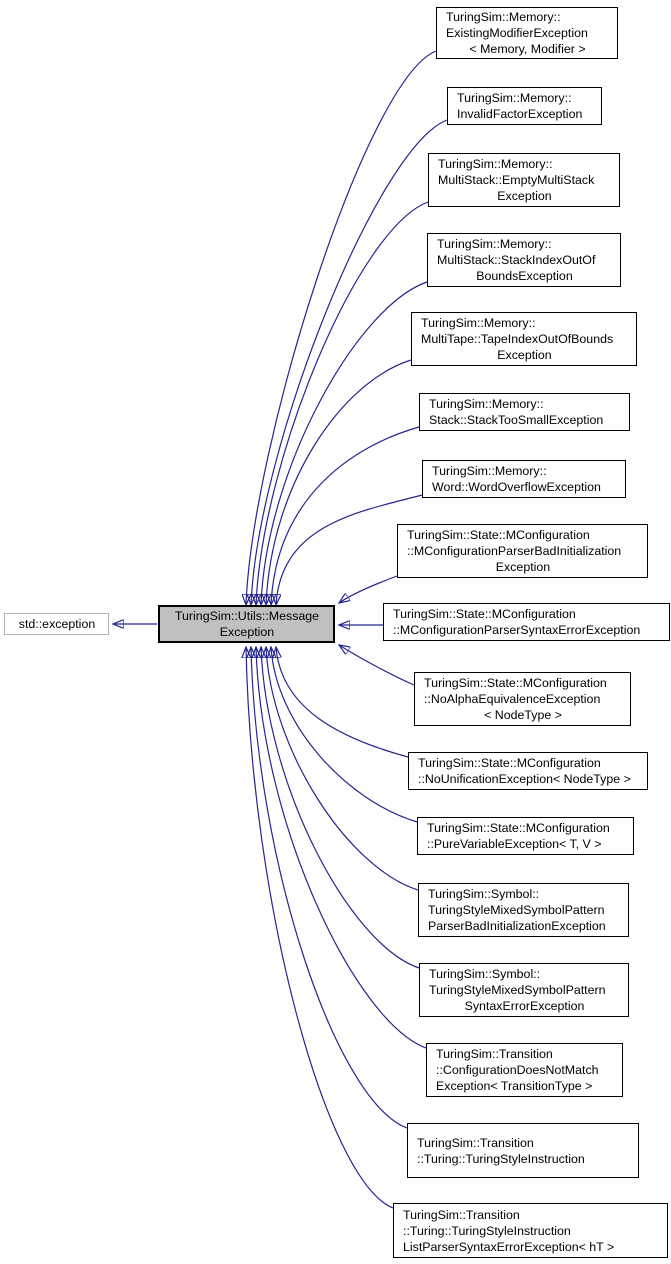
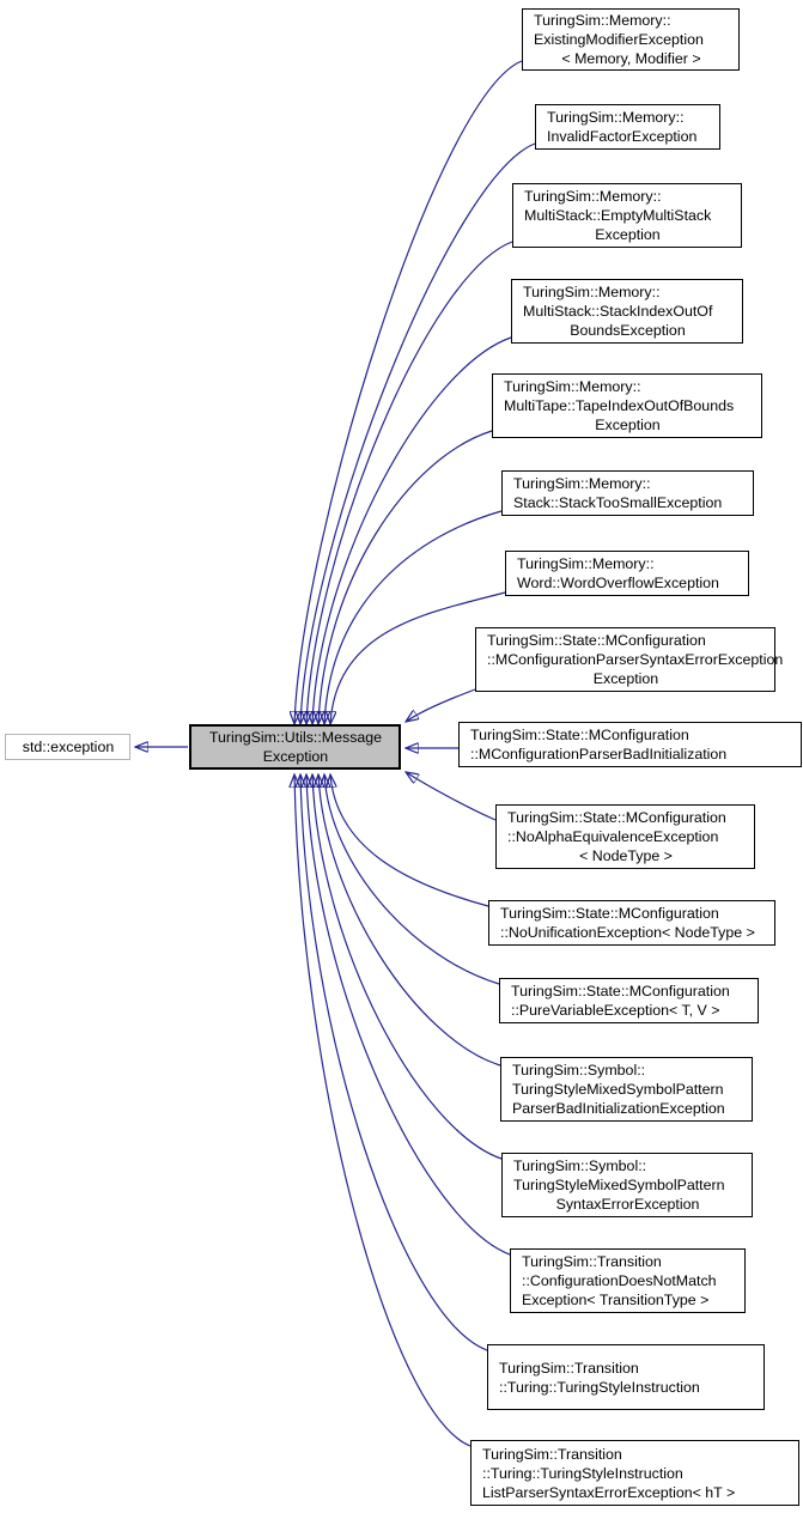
  std::exception
  TuringSim::Utils::Message
  Exception
  TuringSim::Memory::
  ExistingModifierException
  < Memory, Modifier >
  TuringSim::Memory::
  InvalidFactorException
  TuringSim::Memory::
  MultiStack::EmptyMultiStack
  Exception
  TuringSim::Memory::
  MultiStack::StackIndexOutOf
  BoundsException
  TuringSim::Memory::
  MultiTape::TapeIndexOutOfBounds
  Exception
  TuringSim::Memory::
  Stack::StackTooSmallException
  TuringSim::Memory::
  Word::WordOverflowException
  TuringSim::State::MConfiguration
- ::MConfigurationParserBadInitialization
+ ::MConfigurationParserSyntaxErrorException
  Exception
  TuringSim::State::MConfiguration
- ::MConfigurationParserSyntaxErrorException
+ ::MConfigurationParserBadInitialization
  TuringSim::State::MConfiguration
  ::NoAlphaEquivalenceException
  < NodeType >
  TuringSim::State::MConfiguration
  ::NoUnificationException< NodeType >
  TuringSim::State::MConfiguration
  ::PureVariableException< T, V >
  TuringSim::Symbol::
  TuringStyleMixedSymbolPattern
  ParserBadInitializationException
  TuringSim::Symbol::
  TuringStyleMixedSymbolPattern
  SyntaxErrorException
  TuringSim::Transition
  ::ConfigurationDoesNotMatch
  Exception< TransitionType >
  TuringSim::Transition
  ::Turing::TuringStyleInstruction
  TuringSim::Transition
  ::Turing::TuringStyleInstruction
  ListParserSyntaxErrorException< hT >
